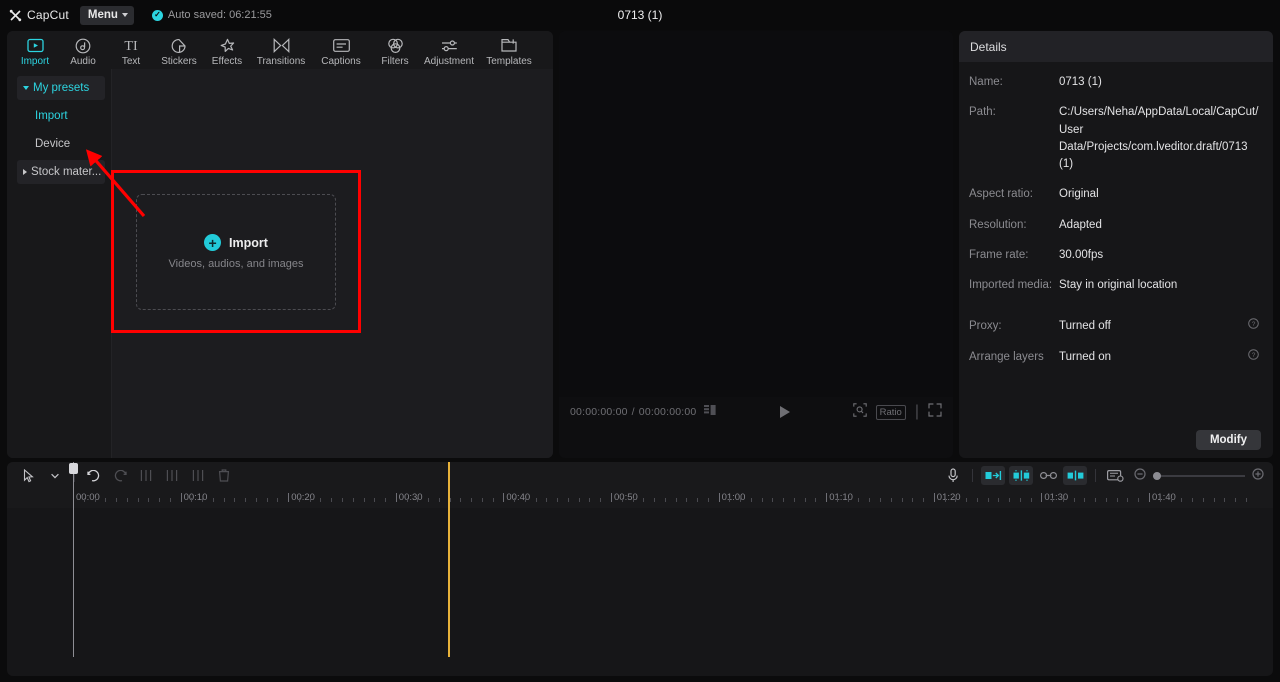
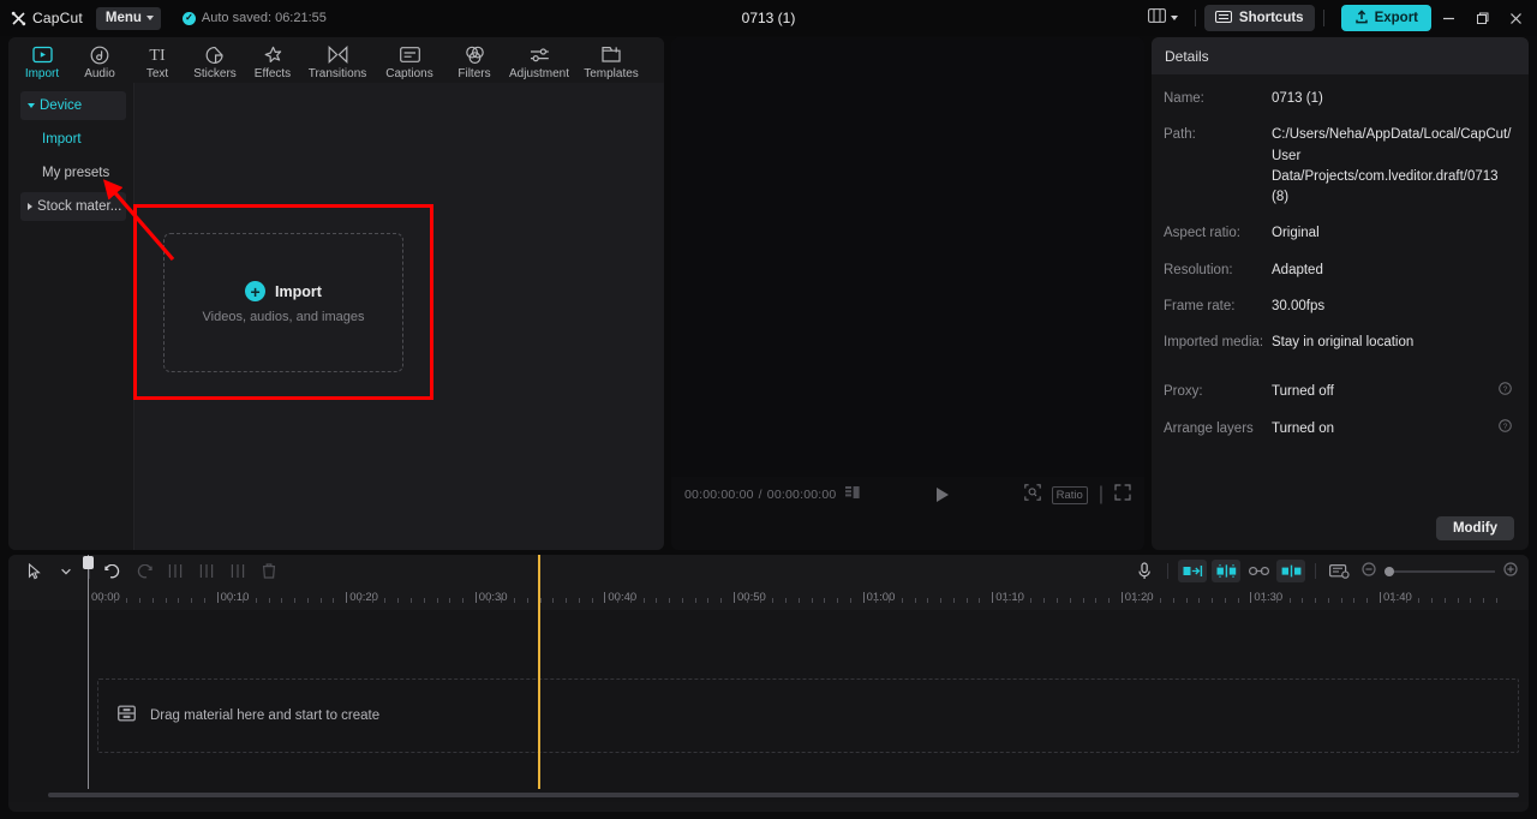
  CapCut
  Menu
  ✓
  Auto saved: 06:21:55
  0713 (1)
+ Shortcuts
+ Export
  Import
  Audio
  TI
  Text
  Stickers
  Effects
  Transitions
  Captions
  Filters
  Adjustment
  Templates
- My presets
+ Device
  Import
- Device
+ My presets
  Stock mater...
  +
  Import
  Videos, audios, and images
  00:00:00:00
  /
  00:00:00:00
  Ratio
  |
  Details
  Name:
  0713 (1)
  Path:
- C:/Users/Neha/AppData/Local/CapCut/User Data/Projects/com.lveditor.draft/0713 (1)
+ C:/Users/Neha/AppData/Local/CapCut/User Data/Projects/com.lveditor.draft/0713 (8)
  Aspect ratio:
  Original
  Resolution:
  Adapted
  Frame rate:
  30.00fps
  Imported media:
  Stay in original location
  Proxy:
  Turned off
  Arrange layers
  Turned on
  Modify
  0:00
  0:10
  0:20
  0:30
  0:40
  0:50
  0:00
  0:10
  0:20
  0:30
  0:40
+ Drag material here and start to create
